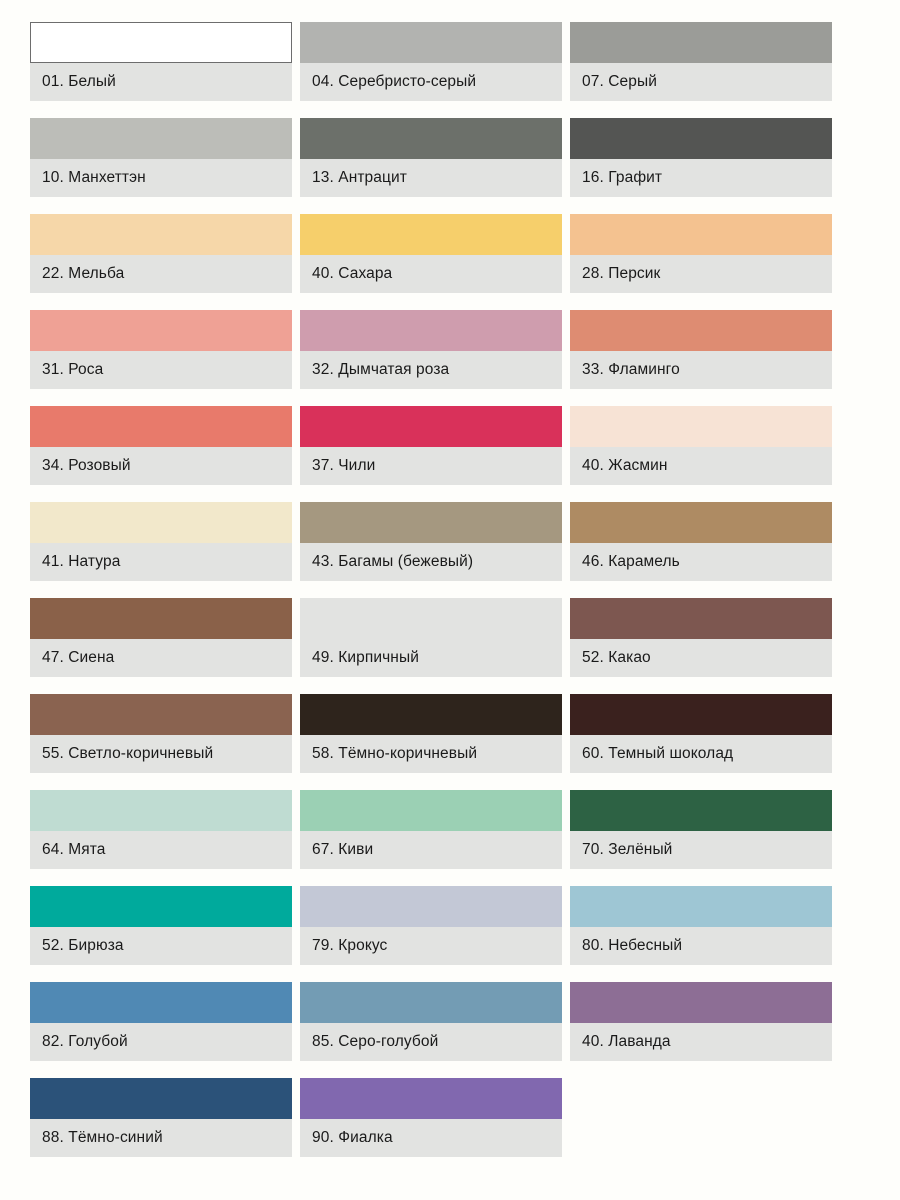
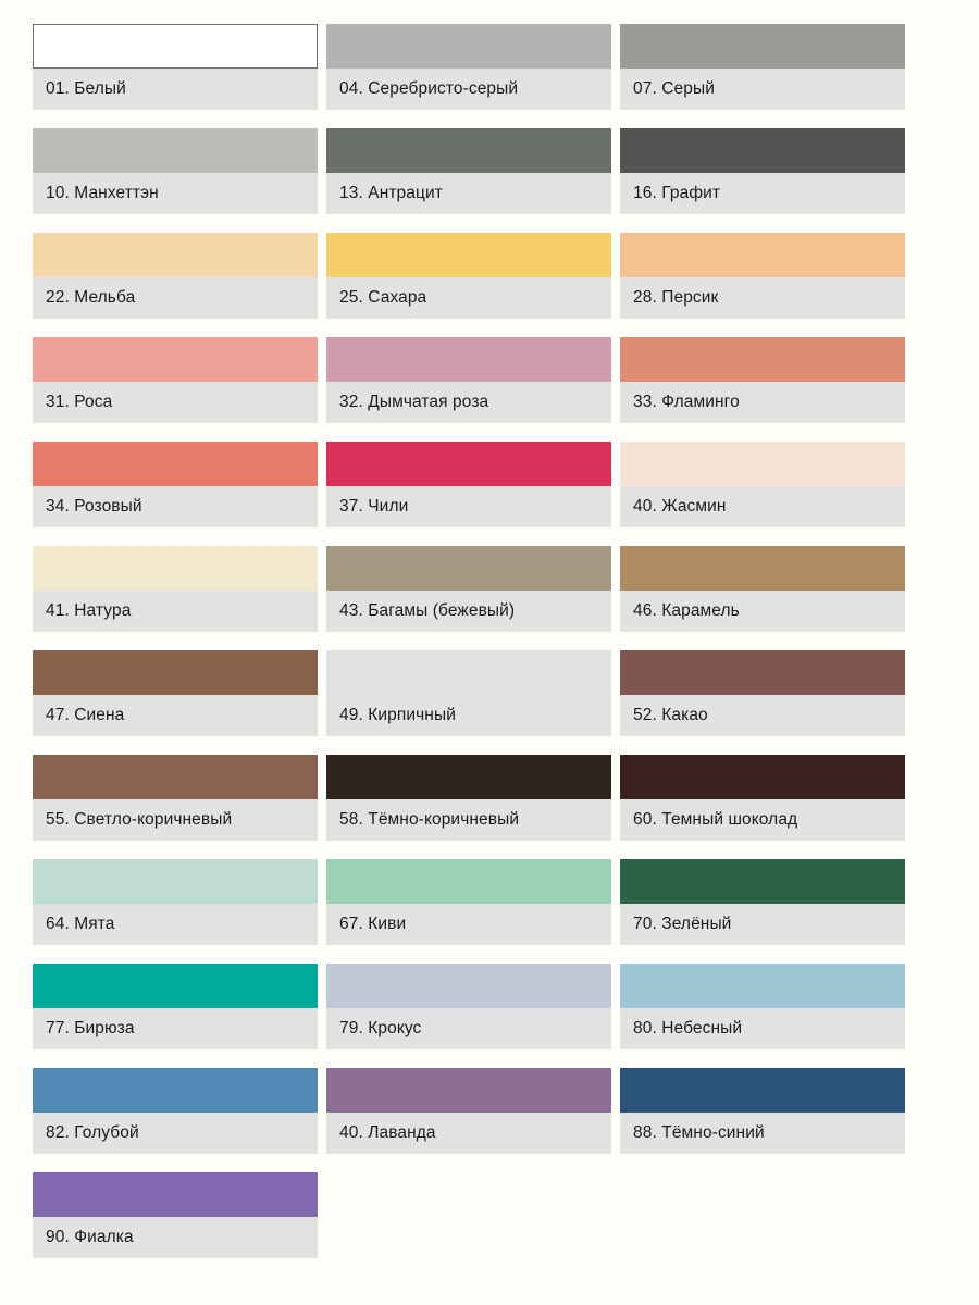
  01. Белый
  04. Серебристо-серый
  07. Серый
  10. Манхеттэн
  13. Антрацит
  16. Графит
  22. Мельба
- 40. Сахара
+ 25. Сахара
  28. Персик
  31. Роса
  32. Дымчатая роза
  33. Фламинго
  34. Розовый
  37. Чили
  40. Жасмин
  41. Натура
  43. Багамы (бежевый)
  46. Карамель
  47. Сиена
  49. Кирпичный
  52. Какао
  55. Светло-коричневый
  58. Тёмно-коричневый
  60. Темный шоколад
  64. Мята
  67. Киви
  70. Зелёный
- 52. Бирюза
+ 77. Бирюза
  79. Крокус
  80. Небесный
  82. Голубой
- 85. Серо-голубой
  40. Лаванда
  88. Тёмно-синий
  90. Фиалка
